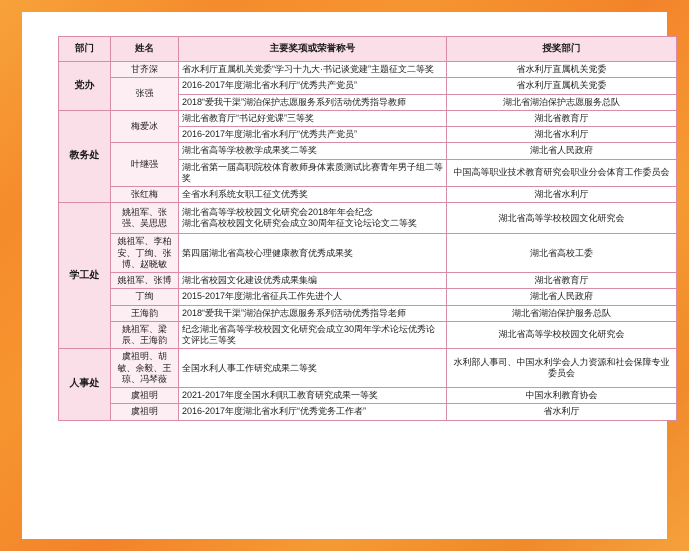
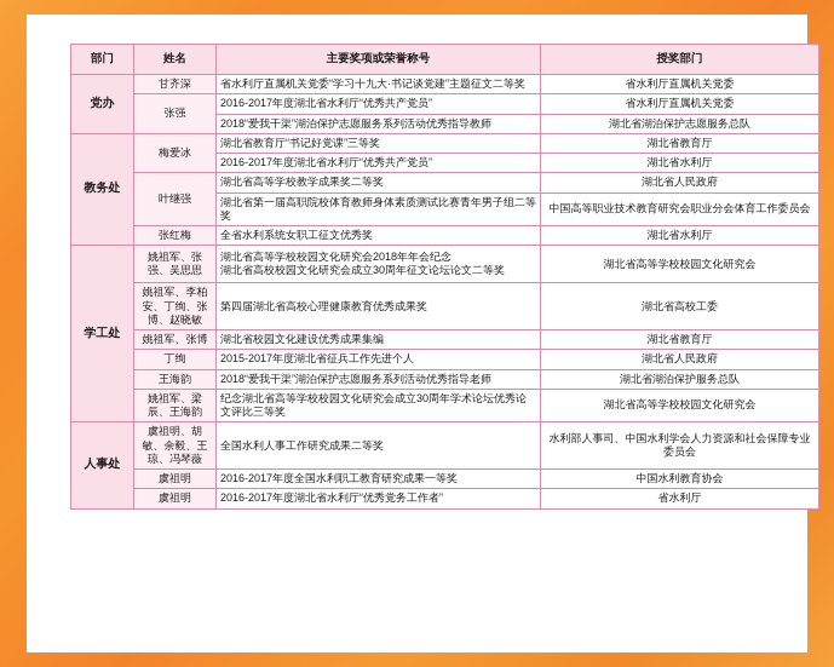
  部门	姓名	主要奖项或荣誉称号	授奖部门
  党办	甘齐深	省水利厅直属机关党委“学习十九大·书记谈党建”主题征文二等奖	省水利厅直属机关党委
  张强	2016-2017年度湖北省水利厅“优秀共产党员”	省水利厅直属机关党委
  2018“爱我干渠”湖泊保护志愿服务系列活动优秀指导教师	湖北省湖泊保护志愿服务总队
  教务处	梅爱冰	湖北省教育厅“书记好党课”三等奖	湖北省教育厅
  2016-2017年度湖北省水利厅“优秀共产党员”	湖北省水利厅
  叶继强	湖北省高等学校教学成果奖二等奖	湖北省人民政府
  湖北省第一届高职院校体育教师身体素质测试比赛青年男子组二等奖	中国高等职业技术教育研究会职业分会体育工作委员会
  张红梅	全省水利系统女职工征文优秀奖	湖北省水利厅
  学工处	姚祖军、张强、吴思思	湖北省高等学校校园文化研究会2018年年会纪念湖北省高校校园文化研究会成立30周年征文论坛论文二等奖	湖北省高等学校校园文化研究会
  姚祖军、李柏安、丁绚、张博、赵晓敏	第四届湖北省高校心理健康教育优秀成果奖	湖北省高校工委
  姚祖军、张博	湖北省校园文化建设优秀成果集编	湖北省教育厅
  丁绚	2015-2017年度湖北省征兵工作先进个人	湖北省人民政府
  王海韵	2018“爱我干渠”湖泊保护志愿服务系列活动优秀指导老师	湖北省湖泊保护服务总队
  姚祖军、梁辰、王海韵	纪念湖北省高等学校校园文化研究会成立30周年学术论坛优秀论文评比三等奖	湖北省高等学校校园文化研究会
  人事处	虞祖明、胡敏、余毅、王琼、冯琴薇	全国水利人事工作研究成果二等奖	水利部人事司、中国水利学会人力资源和社会保障专业委员会
- 虞祖明	2021-2017年度全国水利职工教育研究成果一等奖	中国水利教育协会
+ 虞祖明	2016-2017年度全国水利职工教育研究成果一等奖	中国水利教育协会
  虞祖明	2016-2017年度湖北省水利厅“优秀党务工作者”	省水利厅
